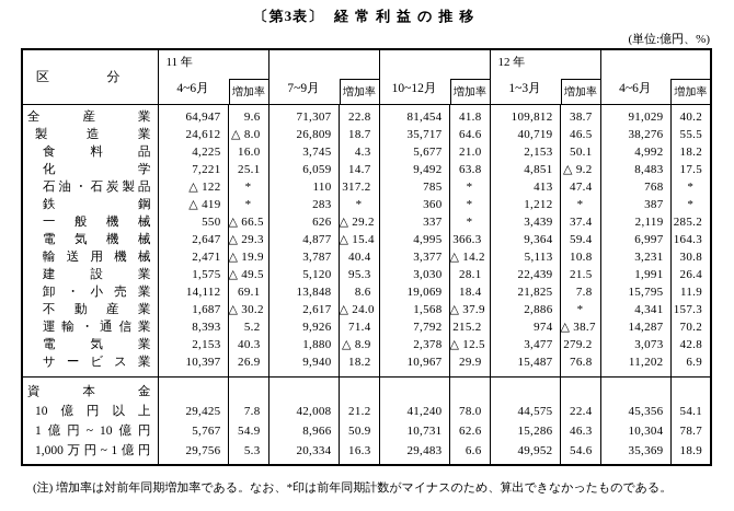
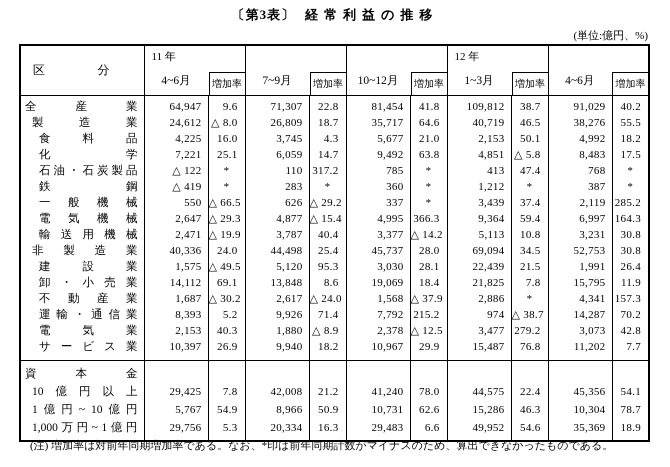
  〔第3表〕 経常利益の推移
  (単位:億円、%)
  区 分	11 年 4~6月 増加率	7~9月 増加率	10~12月 増加率	12 年 1~3月 増加率	4~6月 増加率
  全 産 業	64,947	9.6	71,307	22.8	81,454	41.8	109,812	38.7	91,029	40.2
  製 造 業	24,612	△ 8.0	26,809	18.7	35,717	64.6	40,719	46.5	38,276	55.5
  食 料 品	4,225	16.0	3,745	4.3	5,677	21.0	2,153	50.1	4,992	18.2
- 化 学	7,221	25.1	6,059	14.7	9,492	63.8	4,851	△ 9.2	8,483	17.5
+ 化 学	7,221	25.1	6,059	14.7	9,492	63.8	4,851	△ 5.8	8,483	17.5
  石 油 ・ 石 炭 製 品	△ 122	*	110	317.2	785	*	413	47.4	768	*
  鉄 鋼	△ 419	*	283	*	360	*	1,212	*	387	*
  一 般 機 械	550	△ 66.5	626	△ 29.2	337	*	3,439	37.4	2,119	285.2
  電 気 機 械	2,647	△ 29.3	4,877	△ 15.4	4,995	366.3	9,364	59.4	6,997	164.3
  輸 送 用 機 械	2,471	△ 19.9	3,787	40.4	3,377	△ 14.2	5,113	10.8	3,231	30.8
+ 非 製 造 業	40,336	24.0	44,498	25.4	45,737	28.0	69,094	34.5	52,753	30.8
  建 設 業	1,575	△ 49.5	5,120	95.3	3,030	28.1	22,439	21.5	1,991	26.4
  卸 ・ 小 売 業	14,112	69.1	13,848	8.6	19,069	18.4	21,825	7.8	15,795	11.9
  不 動 産 業	1,687	△ 30.2	2,617	△ 24.0	1,568	△ 37.9	2,886	*	4,341	157.3
  運 輸 ・ 通 信 業	8,393	5.2	9,926	71.4	7,792	215.2	974	△ 38.7	14,287	70.2
  電 気 業	2,153	40.3	1,880	△ 8.9	2,378	△ 12.5	3,477	279.2	3,073	42.8
- サ ー ビ ス 業	10,397	26.9	9,940	18.2	10,967	29.9	15,487	76.8	11,202	6.9
+ サ ー ビ ス 業	10,397	26.9	9,940	18.2	10,967	29.9	15,487	76.8	11,202	7.7
  資 本 金
  10 億 円 以 上	29,425	7.8	42,008	21.2	41,240	78.0	44,575	22.4	45,356	54.1
  1 億 円 ~ 10 億 円	5,767	54.9	8,966	50.9	10,731	62.6	15,286	46.3	10,304	78.7
  1,000 万 円 ~ 1 億 円	29,756	5.3	20,334	16.3	29,483	6.6	49,952	54.6	35,369	18.9
  (注) 増加率は対前年同期増加率である。なお、*印は前年同期計数がマイナスのため、算出できなかったものである。
